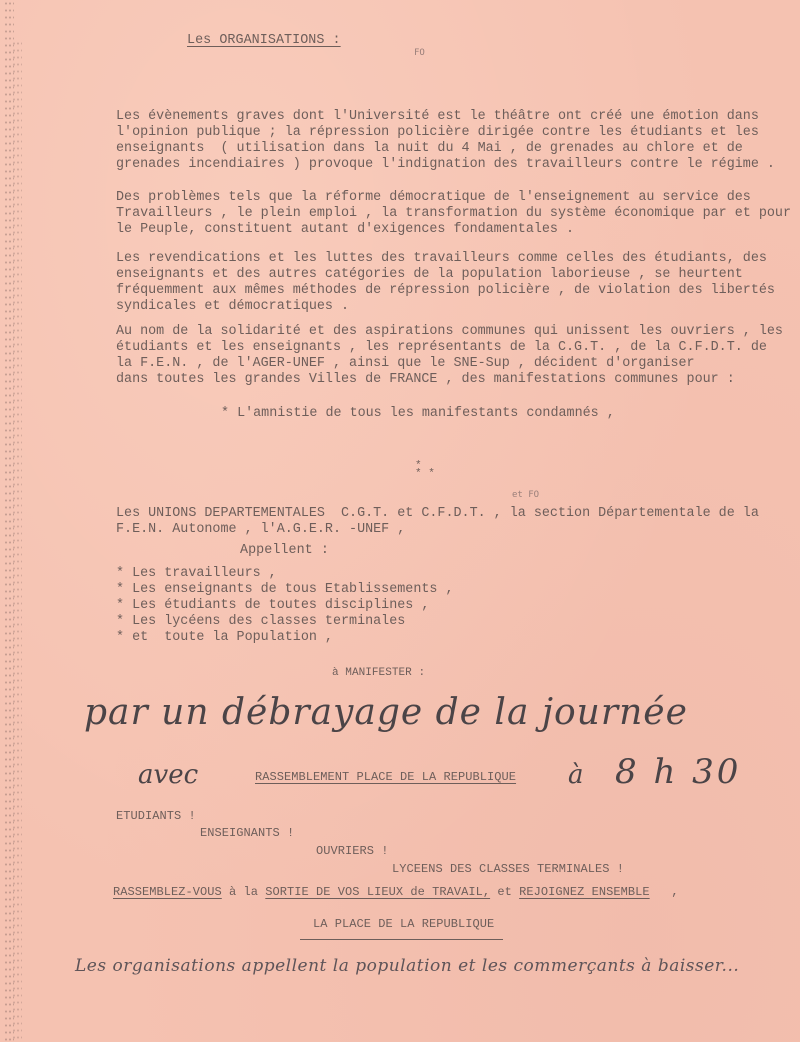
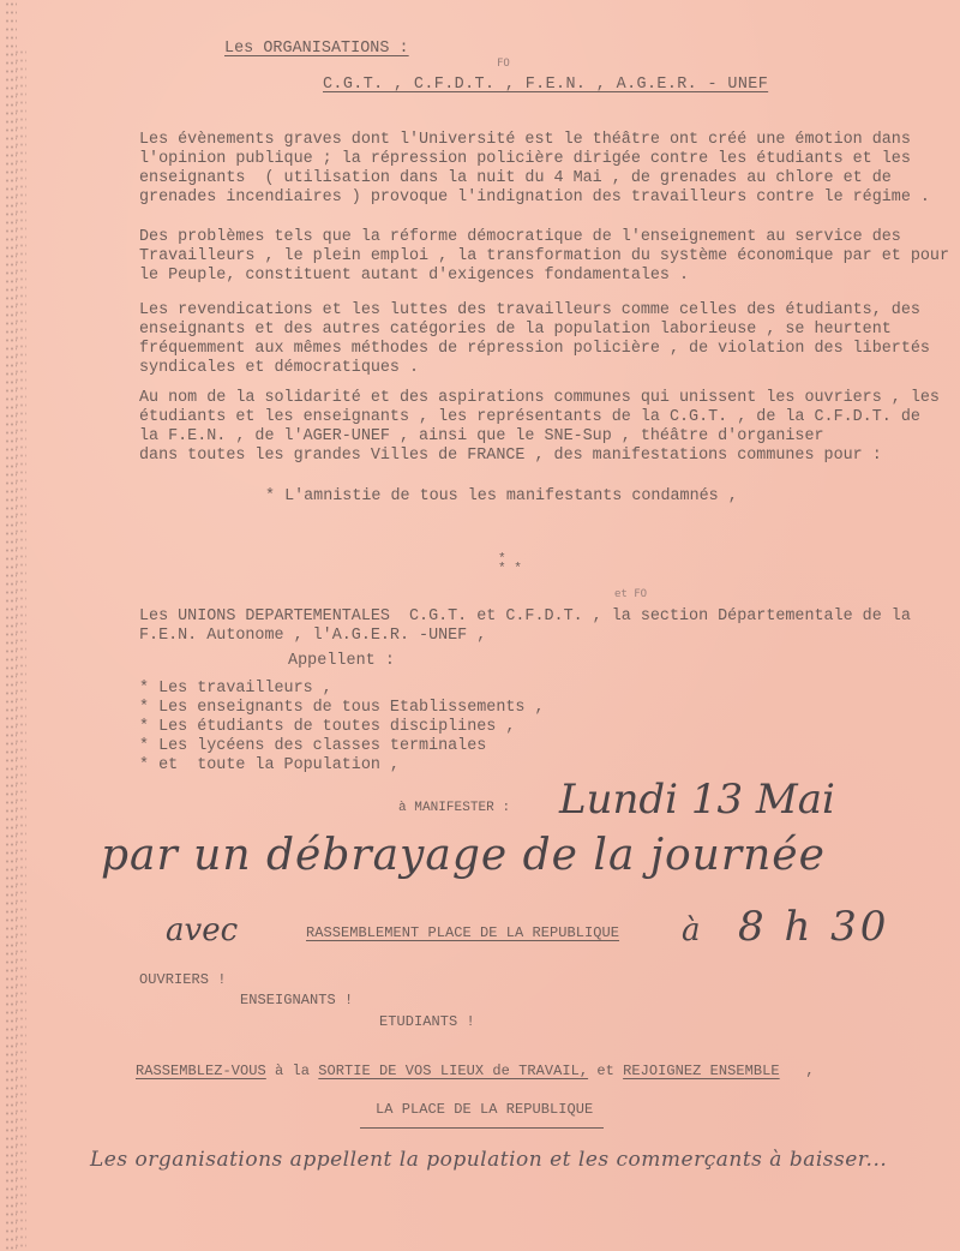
  Les ORGANISATIONS :
  FO
+ C.G.T. , C.F.D.T. , F.E.N. , A.G.E.R. - UNEF
  Les évènements graves dont l'Université est le théâtre ont créé une émotion dans
  l'opinion publique ; la répression policière dirigée contre les étudiants et les
  enseignants ( utilisation dans la nuit du 4 Mai , de grenades au chlore et de
  grenades incendiaires ) provoque l'indignation des travailleurs contre le régime .
  Des problèmes tels que la réforme démocratique de l'enseignement au service des
  Travailleurs , le plein emploi , la transformation du système économique par et pour
  le Peuple, constituent autant d'exigences fondamentales .
  Les revendications et les luttes des travailleurs comme celles des étudiants, des
  enseignants et des autres catégories de la population laborieuse , se heurtent
  fréquemment aux mêmes méthodes de répression policière , de violation des libertés
  syndicales et démocratiques .
  Au nom de la solidarité et des aspirations communes qui unissent les ouvriers , les
  étudiants et les enseignants , les représentants de la C.G.T. , de la C.F.D.T. de
- la F.E.N. , de l'AGER-UNEF , ainsi que le SNE-Sup , décident d'organiser
+ la F.E.N. , de l'AGER-UNEF , ainsi que le SNE-Sup , théâtre d'organiser
  dans toutes les grandes Villes de FRANCE , des manifestations communes pour :
  * L'amnistie de tous les manifestants condamnés ,
  *
  * *
  et FO
  Les UNIONS DEPARTEMENTALES C.G.T. et C.F.D.T. , la section Départementale de la
  F.E.N. Autonome , l'A.G.E.R. -UNEF ,
  Appellent :
  * Les travailleurs ,
  * Les enseignants de tous Etablissements ,
  * Les étudiants de toutes disciplines ,
  * Les lycéens des classes terminales
  * et toute la Population ,
  à MANIFESTER :
+ Lundi 13 Mai
  par un débrayage de la journée
  avec
  RASSEMBLEMENT PLACE DE LA REPUBLIQUE
  à
  8 h 30
- ETUDIANTS !
+ OUVRIERS !
  ENSEIGNANTS !
- OUVRIERS !
+ ETUDIANTS !
- LYCEENS DES CLASSES TERMINALES !
  RASSEMBLEZ-VOUS à la SORTIE DE VOS LIEUX de TRAVAIL, et REJOIGNEZ ENSEMBLE ,
  LA PLACE DE LA REPUBLIQUE
  Les organisations appellent la population et les commerçants à baisser...
